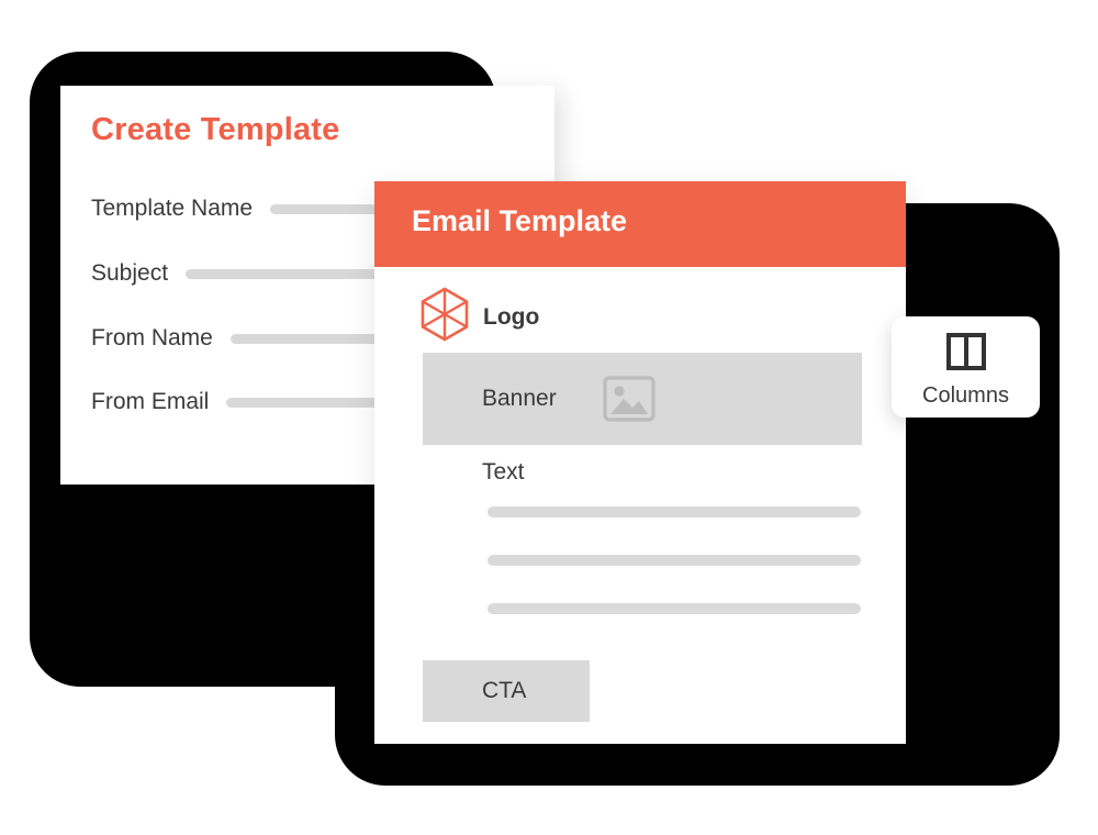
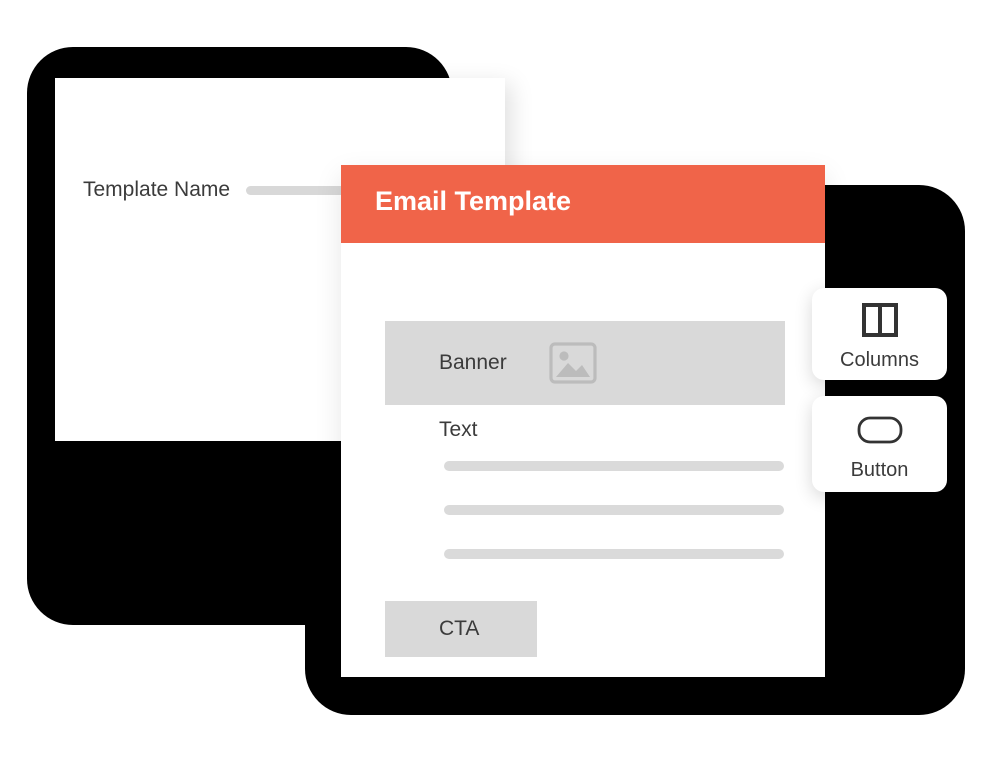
- Create Template
  Template Name
- Subject
- From Name
- From Email
  Email Template
- Logo
  Banner
  Text
  CTA
  Columns
+ Button
